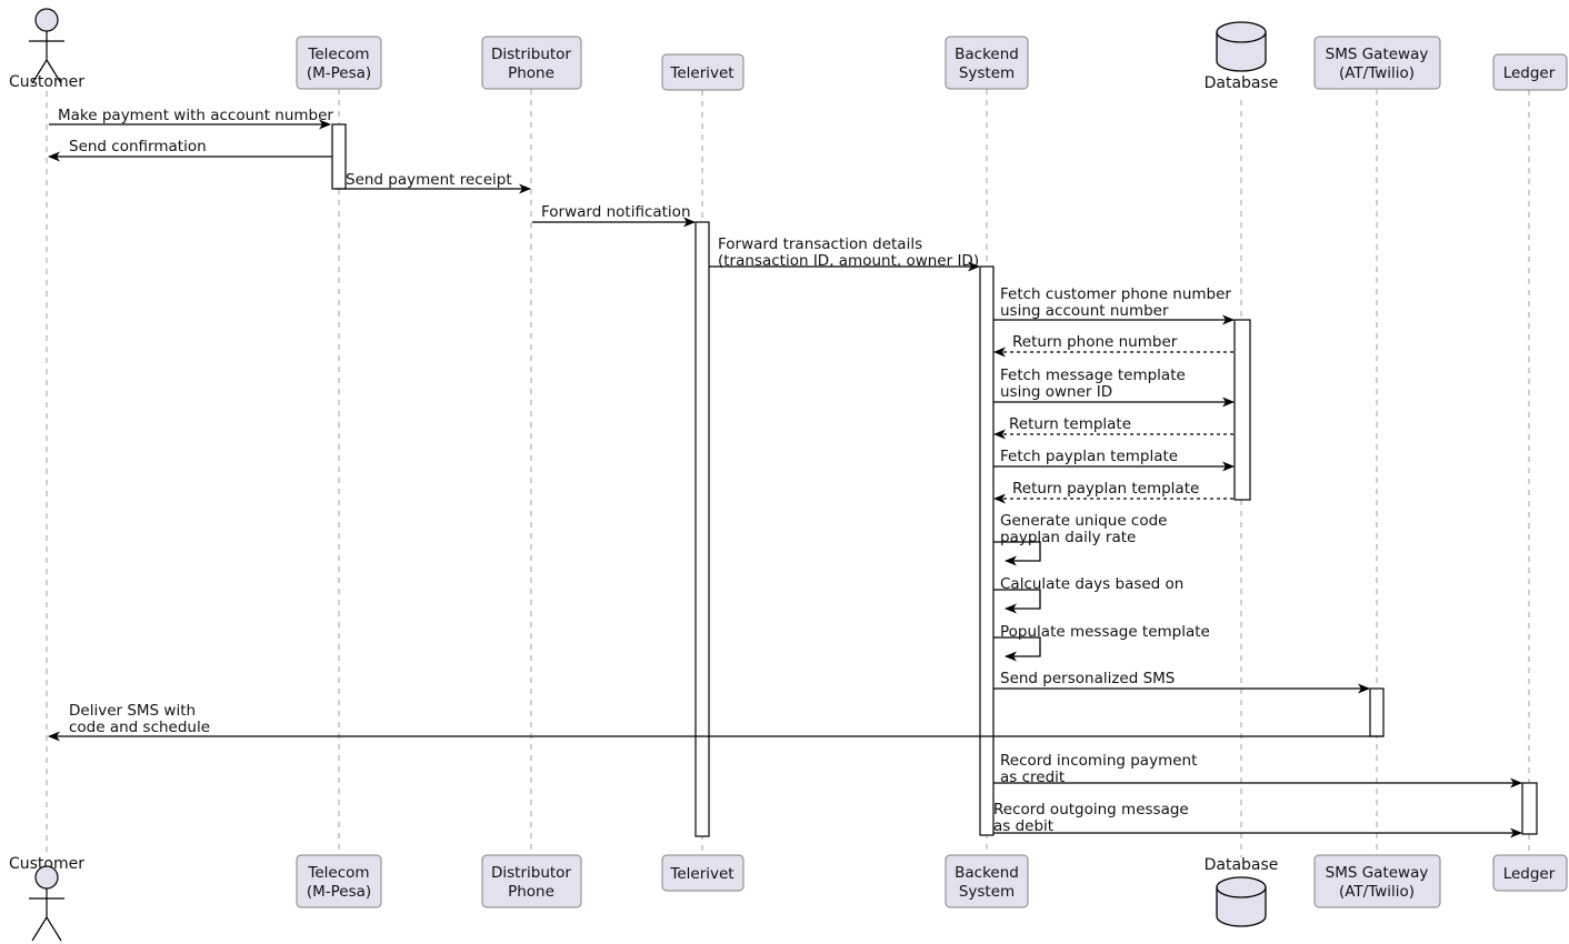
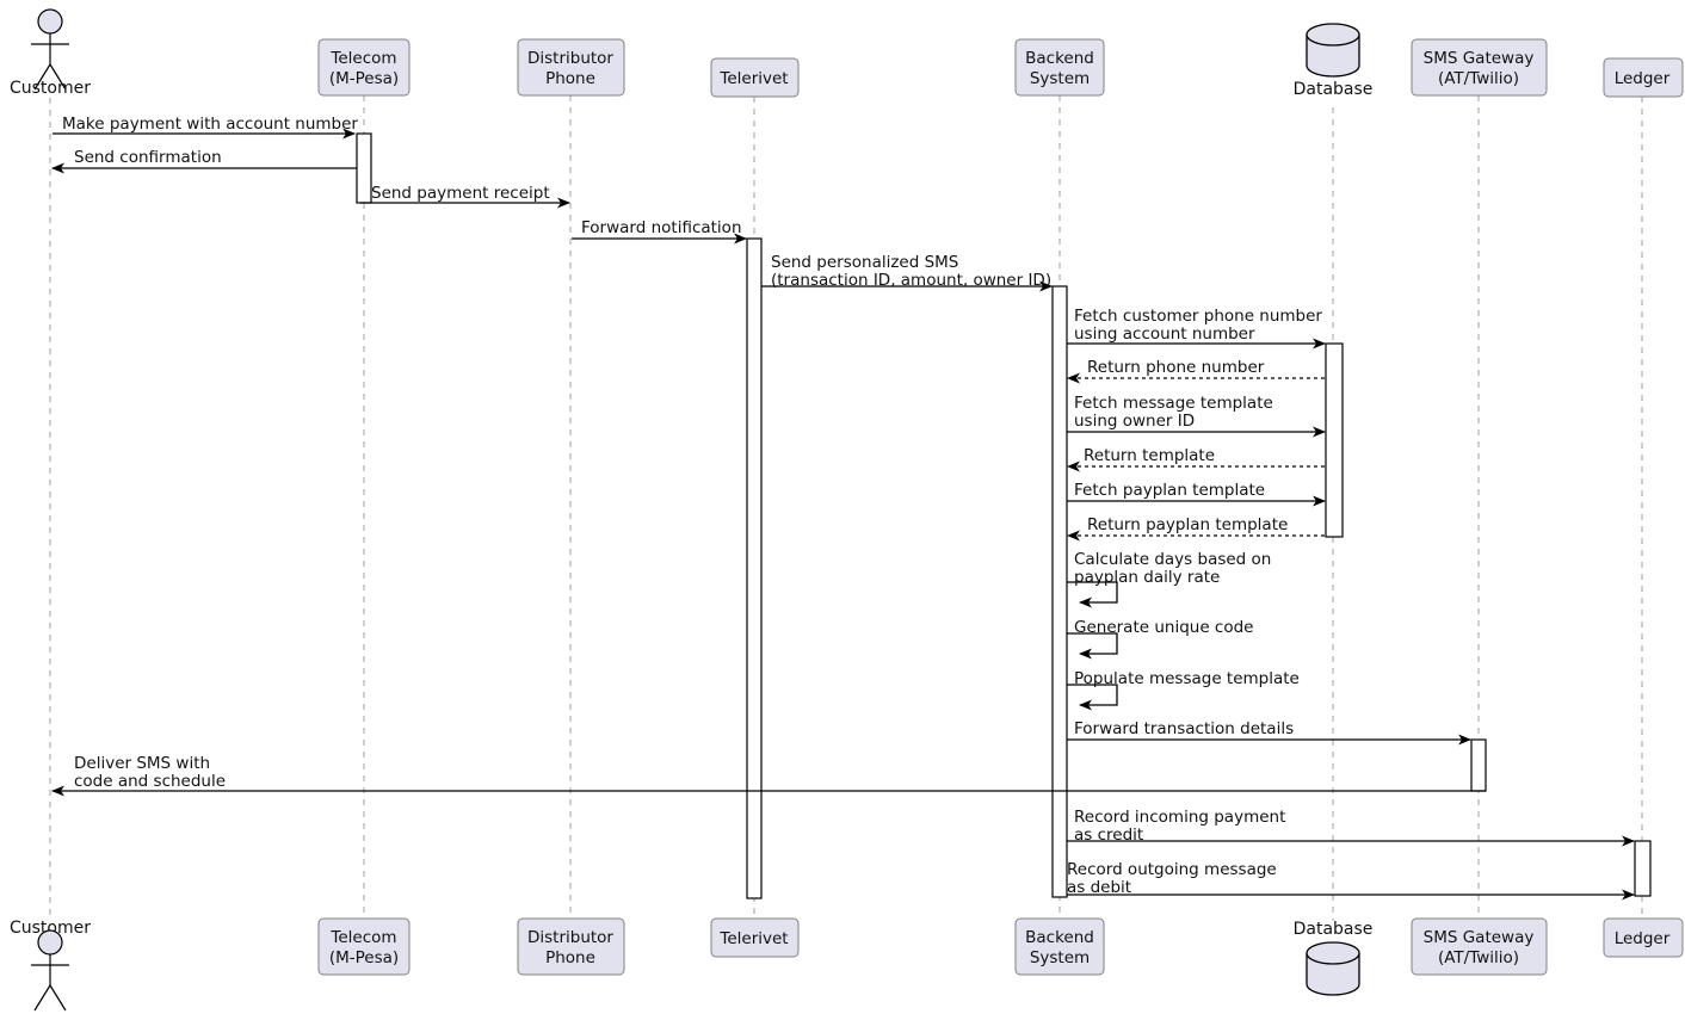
  Make payment with account number
  Send confirmation
  Send payment receipt
  Forward notification
- Forward transaction details
+ Send personalized SMS
  (transaction ID, amount, owner ID)
  Fetch customer phone number
  using account number
  Return phone number
  Fetch message template
  using owner ID
  Return template
  Fetch payplan template
  Return payplan template
- Generate unique code
+ Calculate days based on
  payplan daily rate
- Calculate days based on
+ Generate unique code
  Populate message template
- Send personalized SMS
+ Forward transaction details
  Deliver SMS with
  code and schedule
  Record incoming payment
  as credit
  Record outgoing message
  as debit
  Customer
  Telecom
  (M-Pesa)
  Distributor
  Phone
  Telerivet
  Backend
  System
  Database
  SMS Gateway
  (AT/Twilio)
  Ledger
  Customer
  Telecom
  (M-Pesa)
  Distributor
  Phone
  Telerivet
  Backend
  System
  Database
  SMS Gateway
  (AT/Twilio)
  Ledger
